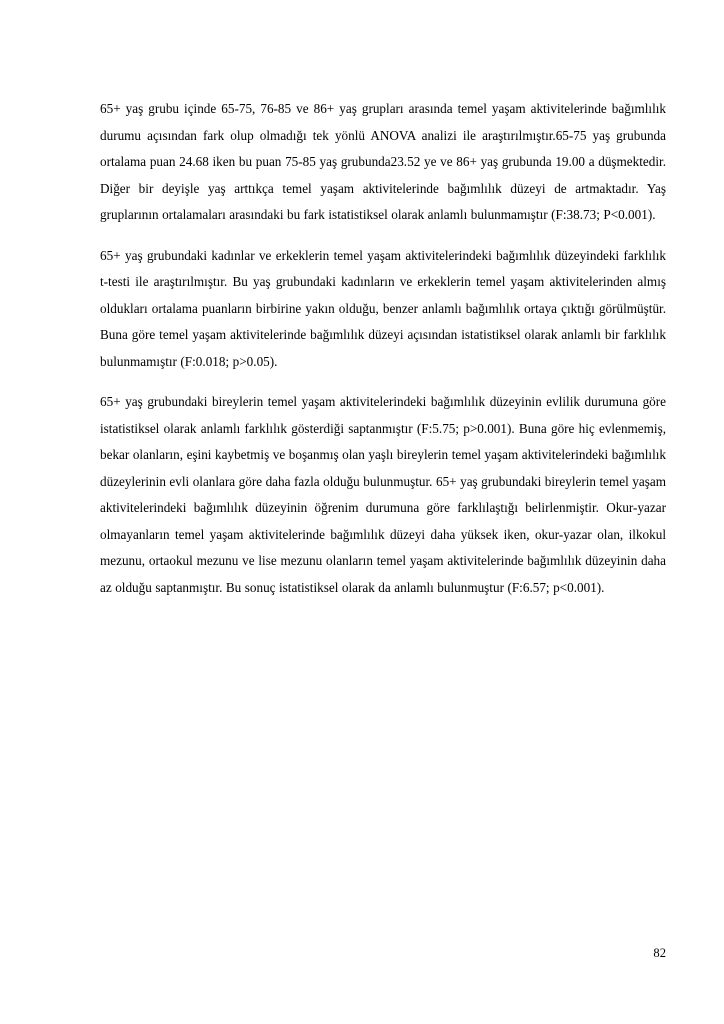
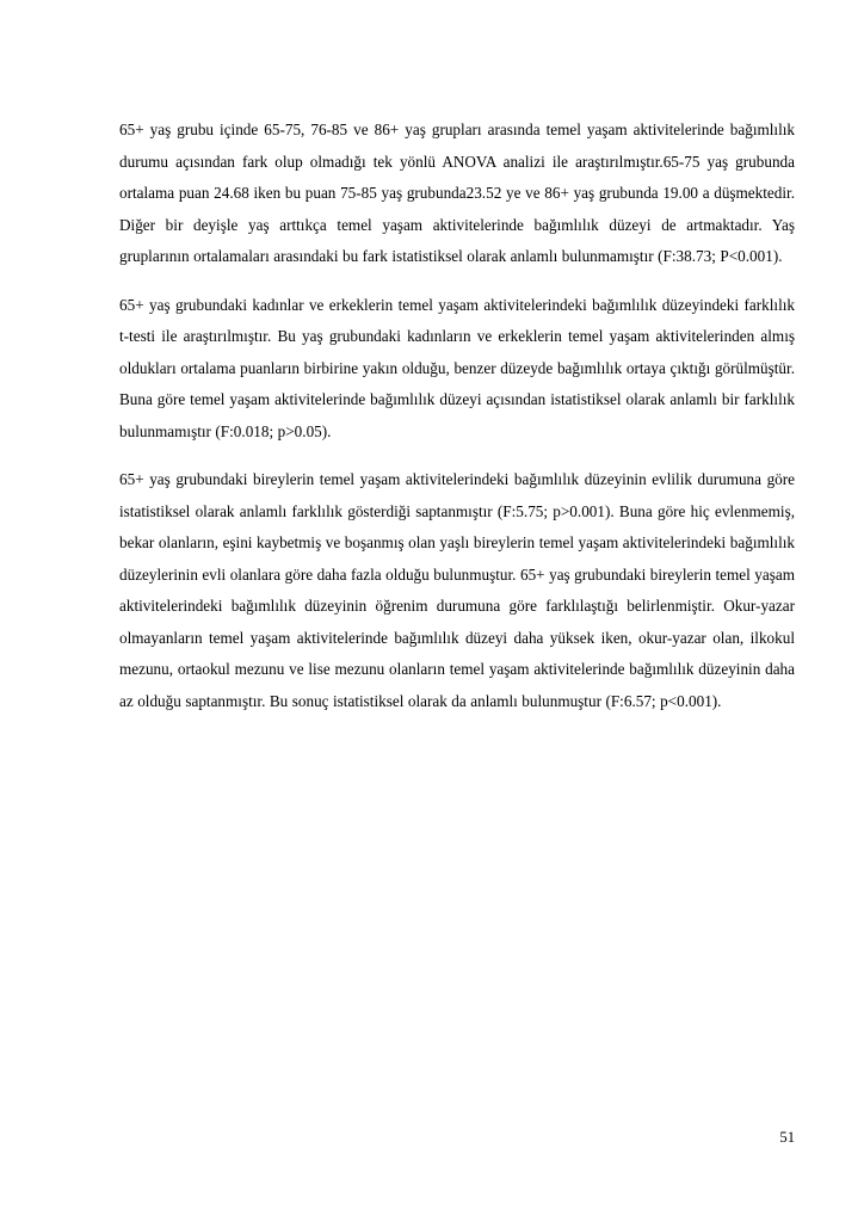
  65+ yaş grubu içinde 65-75, 76-85 ve 86+ yaş grupları arasında temel yaşam aktivitelerinde bağımlılık durumu açısından fark olup olmadığı tek yönlü ANOVA analizi ile araştırılmıştır.65-75 yaş grubunda ortalama puan 24.68 iken bu puan 75-85 yaş grubunda23.52 ye ve 86+ yaş grubunda 19.00 a düşmektedir. Diğer bir deyişle yaş arttıkça temel yaşam aktivitelerinde bağımlılık düzeyi de artmaktadır. Yaş gruplarının ortalamaları arasındaki bu fark istatistiksel olarak anlamlı bulunmamıştır (F:38.73; P<0.001).
- 65+ yaş grubundaki kadınlar ve erkeklerin temel yaşam aktivitelerindeki bağımlılık düzeyindeki farklılık t-testi ile araştırılmıştır. Bu yaş grubundaki kadınların ve erkeklerin temel yaşam aktivitelerinden almış oldukları ortalama puanların birbirine yakın olduğu, benzer anlamlı bağımlılık ortaya çıktığı görülmüştür. Buna göre temel yaşam aktivitelerinde bağımlılık düzeyi açısından istatistiksel olarak anlamlı bir farklılık bulunmamıştır (F:0.018; p>0.05).
+ 65+ yaş grubundaki kadınlar ve erkeklerin temel yaşam aktivitelerindeki bağımlılık düzeyindeki farklılık t-testi ile araştırılmıştır. Bu yaş grubundaki kadınların ve erkeklerin temel yaşam aktivitelerinden almış oldukları ortalama puanların birbirine yakın olduğu, benzer düzeyde bağımlılık ortaya çıktığı görülmüştür. Buna göre temel yaşam aktivitelerinde bağımlılık düzeyi açısından istatistiksel olarak anlamlı bir farklılık bulunmamıştır (F:0.018; p>0.05).
  65+ yaş grubundaki bireylerin temel yaşam aktivitelerindeki bağımlılık düzeyinin evlilik durumuna göre istatistiksel olarak anlamlı farklılık gösterdiği saptanmıştır (F:5.75; p>0.001). Buna göre hiç evlenmemiş, bekar olanların, eşini kaybetmiş ve boşanmış olan yaşlı bireylerin temel yaşam aktivitelerindeki bağımlılık düzeylerinin evli olanlara göre daha fazla olduğu bulunmuştur. 65+ yaş grubundaki bireylerin temel yaşam aktivitelerindeki bağımlılık düzeyinin öğrenim durumuna göre farklılaştığı belirlenmiştir. Okur-yazar olmayanların temel yaşam aktivitelerinde bağımlılık düzeyi daha yüksek iken, okur-yazar olan, ilkokul mezunu, ortaokul mezunu ve lise mezunu olanların temel yaşam aktivitelerinde bağımlılık düzeyinin daha az olduğu saptanmıştır. Bu sonuç istatistiksel olarak da anlamlı bulunmuştur (F:6.57; p<0.001).
- 82
+ 51
